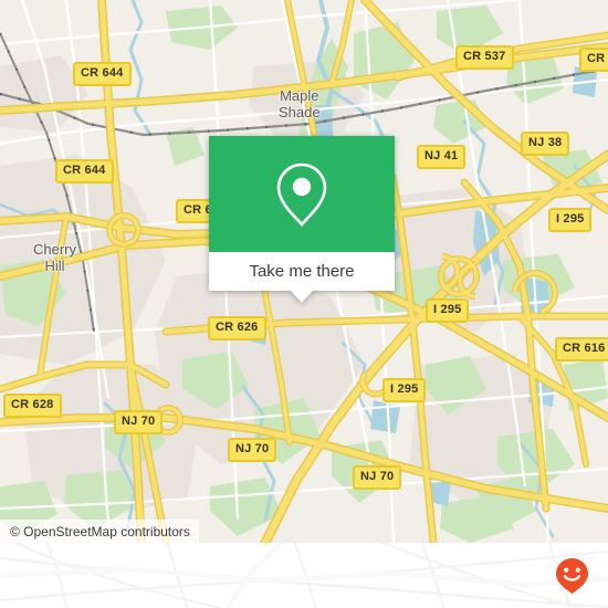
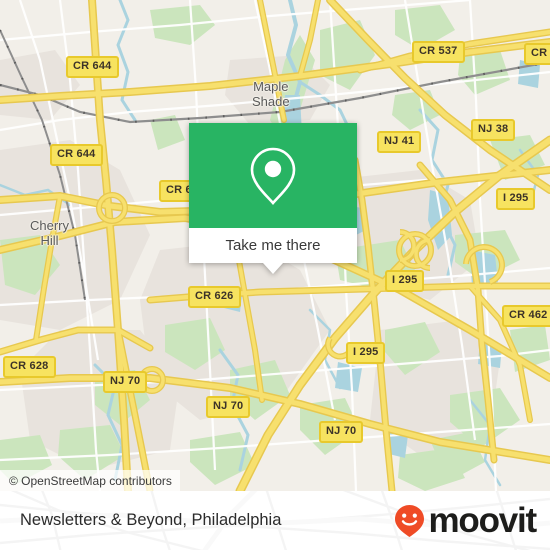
  CR 644
  CR 537
  CR 644
  NJ 41
  NJ 38
  I 295
  CR 626
  I 295
- CR 616
+ CR 462
  I 295
  CR 628
  NJ 70
  NJ 70
  NJ 70
  Maple
  Shade
  Cherry
  Hill
  Take me there
  © OpenStreetMap contributors
+ Newsletters & Beyond, Philadelphia
+ moovit
